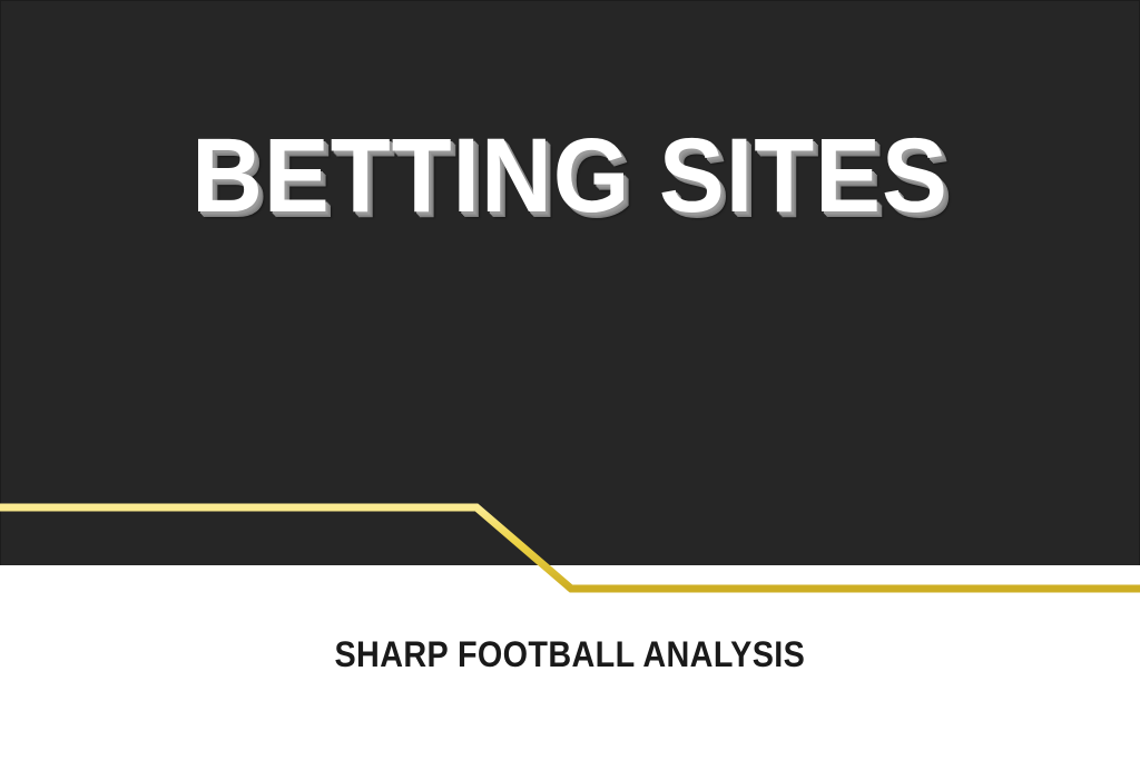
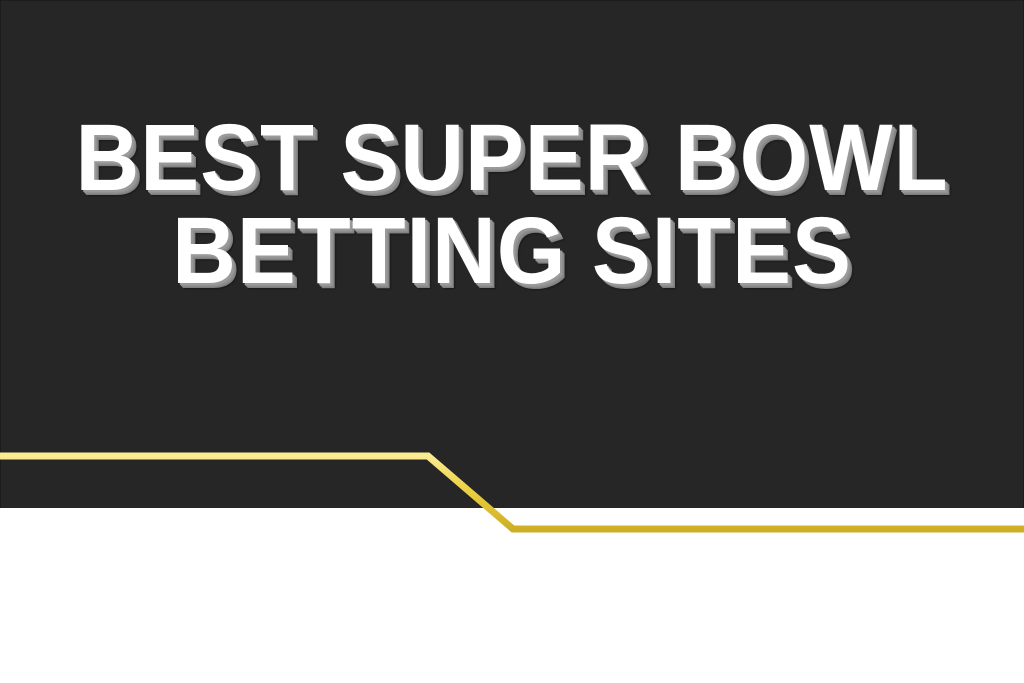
+ BEST SUPER BOWL
  BETTING SITES
- SHARP FOOTBALL ANALYSIS
